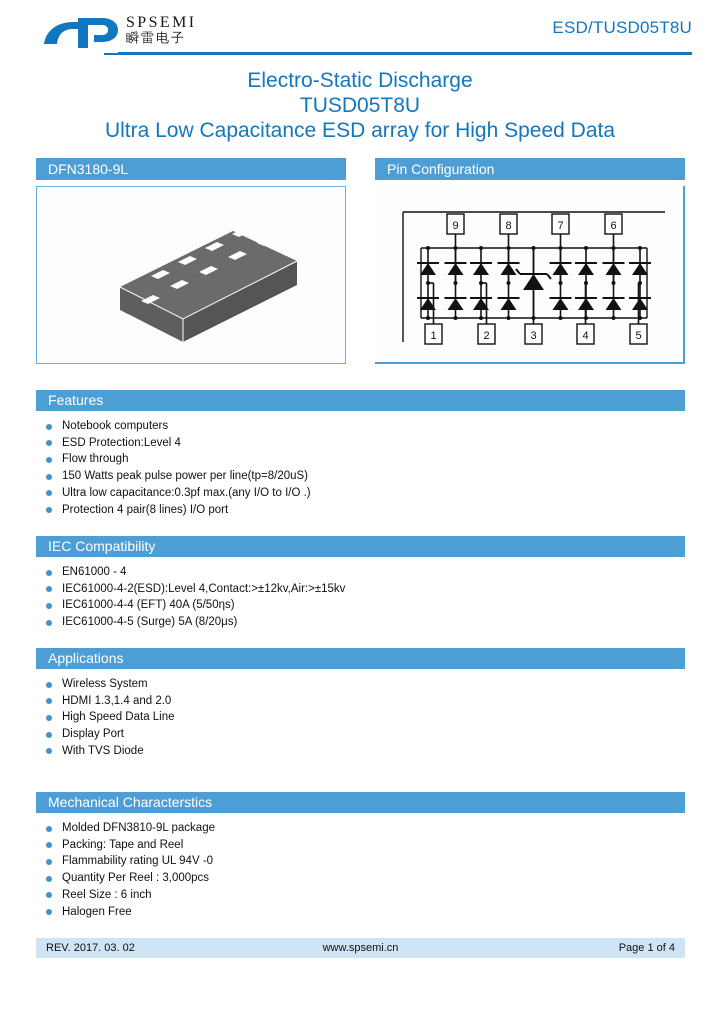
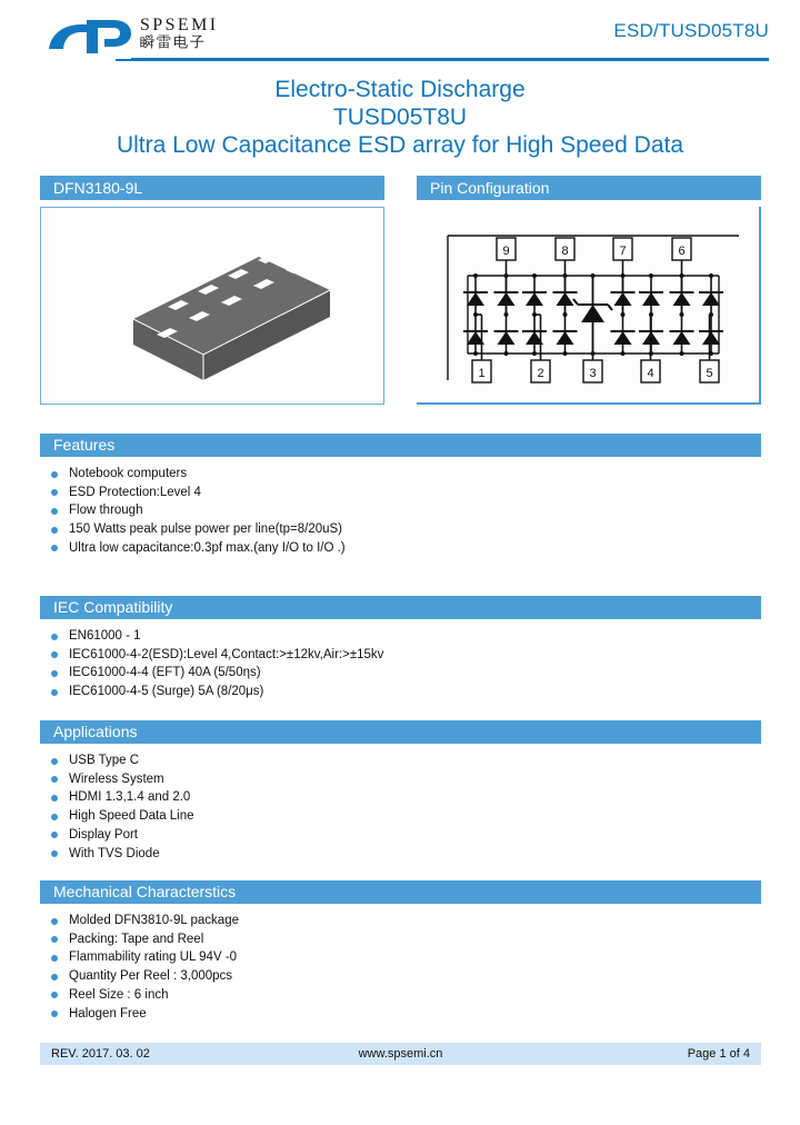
  SPSEMI
  瞬雷电子
  ESD/TUSD05T8U
  Electro-Static Discharge
  TUSD05T8U
  Ultra Low Capacitance ESD array for High Speed Data
  DFN3180-9L
  Pin Configuration
  9
  8
  7
  6
  1
  2
  3
  4
  5
  Features
  Notebook computers
  ESD Protection:Level 4
  Flow through
  150 Watts peak pulse power per line(tp=8/20uS)
  Ultra low capacitance:0.3pf max.(any I/O to I/O .)
- Protection 4 pair(8 lines) I/O port
  IEC Compatibility
- EN61000 - 4
+ EN61000 - 1
  IEC61000-4-2(ESD):Level 4,Contact:>±12kv,Air:>±15kv
  IEC61000-4-4 (EFT) 40A (5/50ηs)
  IEC61000-4-5 (Surge) 5A (8/20μs)
  Applications
+ USB Type C
  Wireless System
  HDMI 1.3,1.4 and 2.0
  High Speed Data Line
  Display Port
  With TVS Diode
  Mechanical Characterstics
  Molded DFN3810-9L package
  Packing: Tape and Reel
  Flammability rating UL 94V -0
  Quantity Per Reel : 3,000pcs
  Reel Size : 6 inch
  Halogen Free
  REV. 2017. 03. 02
  www.spsemi.cn
  Page 1 of 4
